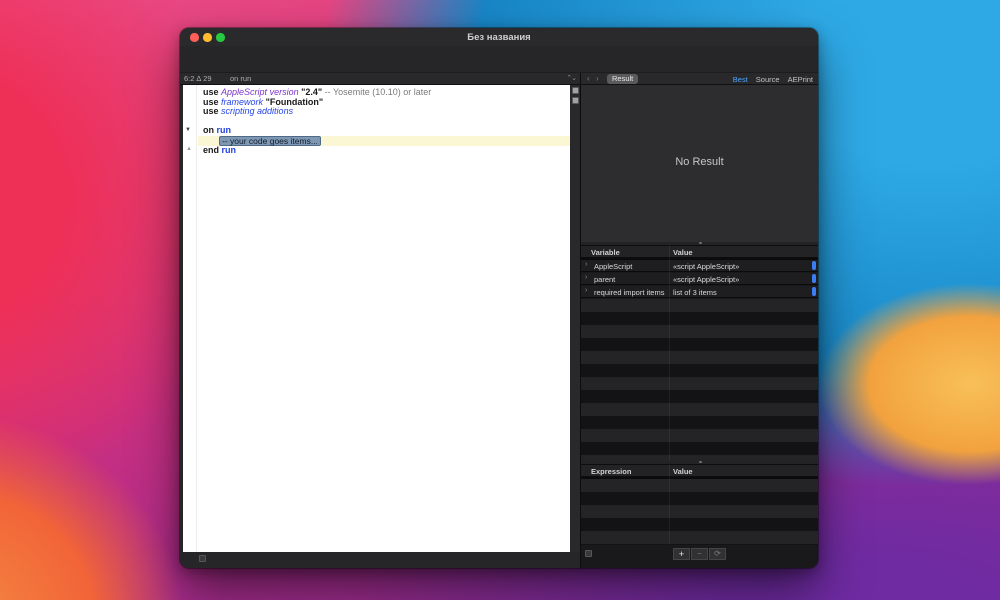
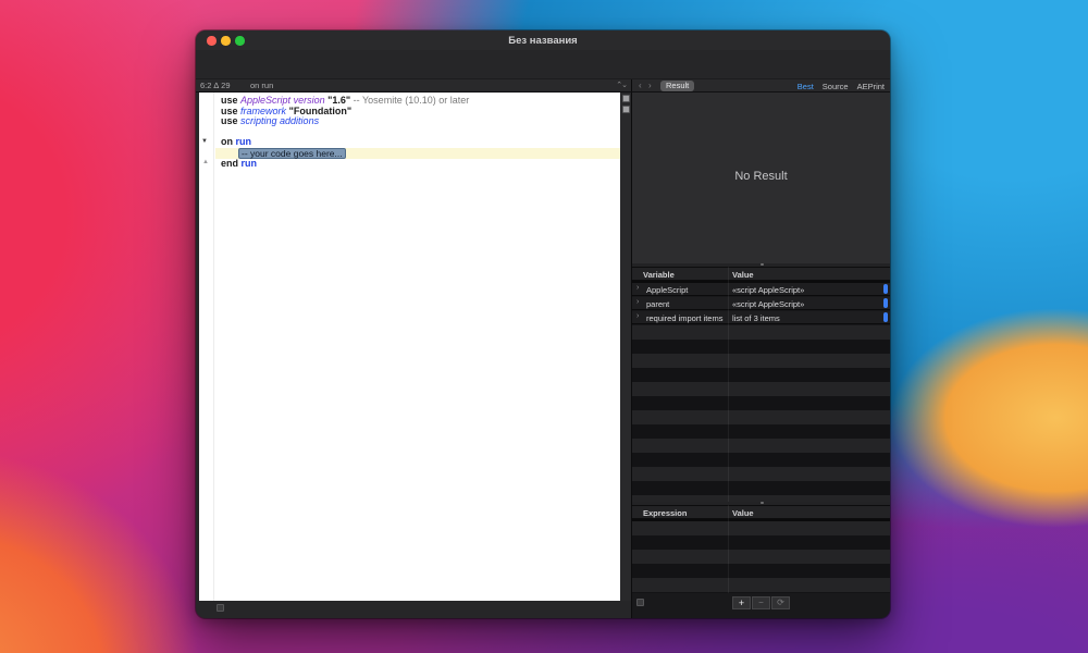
  Без названия
  6:2 ∆ 29
  on run
  ‹
  ›
  Result
  Best
  Source
  AEPrint
- use AppleScript version "2.4" -- Yosemite (10.10) or later
+ use AppleScript version "1.6" -- Yosemite (10.10) or later
  use framework "Foundation"
  use scripting additions
  on run
- -- your code goes items...
+ -- your code goes here...
  end run
  No Result
  Variable
  Value
  AppleScript
  «script AppleScript»
  parent
  «script AppleScript»
  required import items
  list of 3 items
  Expression
  Value
  +
  −
  ⟳
